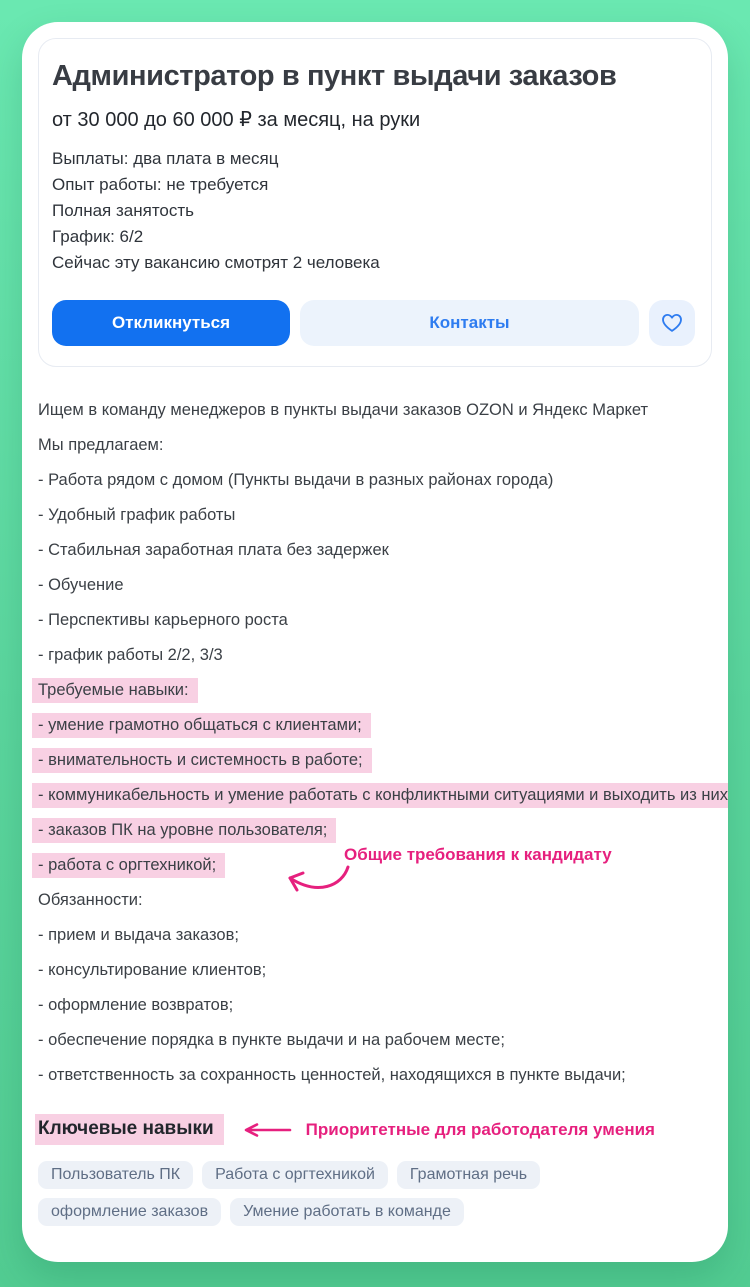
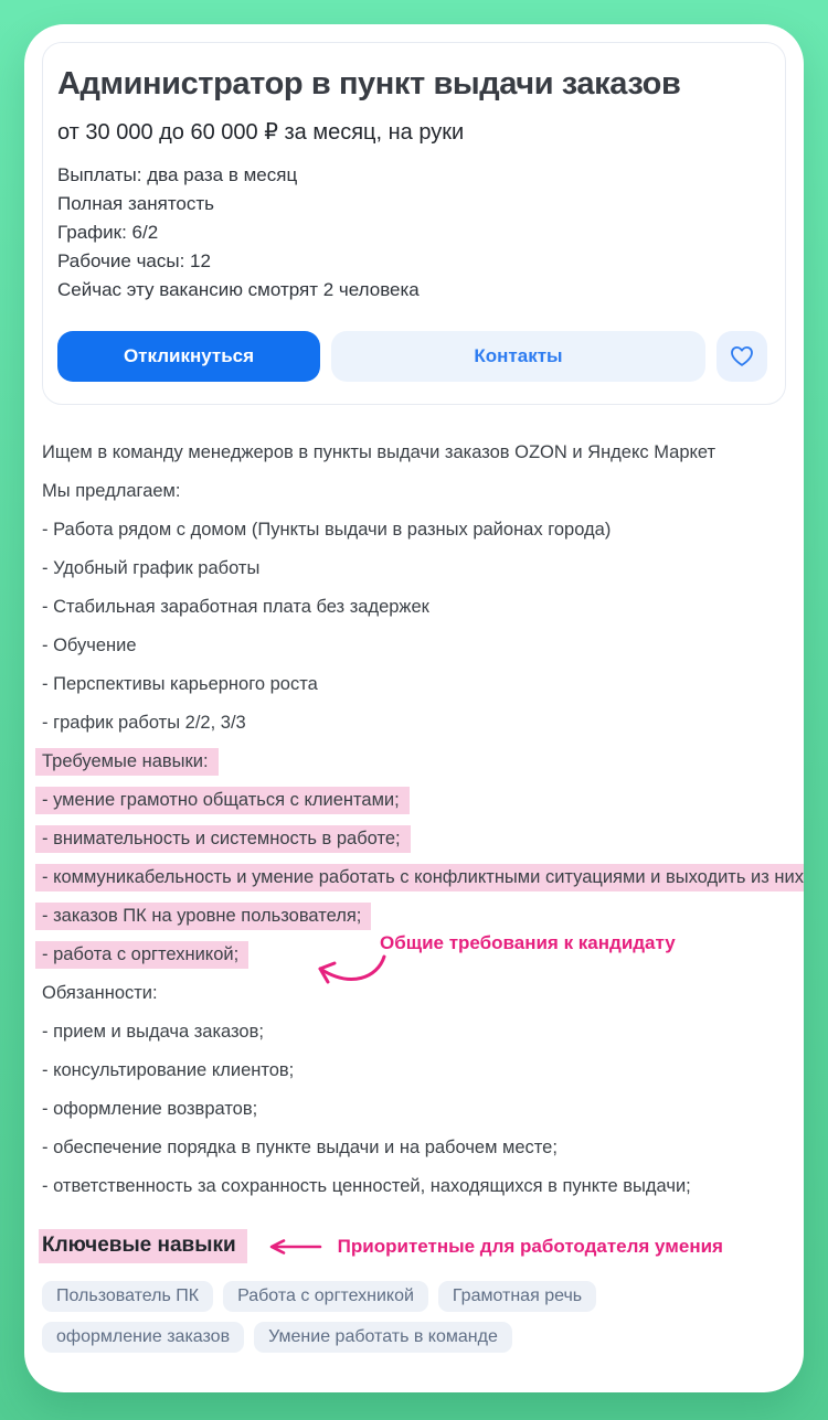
  Администратор в пункт выдачи заказов
  от 30 000 до 60 000 ₽ за месяц, на руки
- Выплаты: два плата в месяц
+ Выплаты: два раза в месяц
- Опыт работы: не требуется
  Полная занятость
  График: 6/2
+ Рабочие часы: 12
  Сейчас эту вакансию смотрят 2 человека
  Откликнуться
  Контакты
  Ищем в команду менеджеров в пункты выдачи заказов OZON и Яндекс Маркет
  Мы предлагаем:
  - Работа рядом с домом (Пункты выдачи в разных районах города)
  - Удобный график работы
  - Стабильная заработная плата без задержек
  - Обучение
  - Перспективы карьерного роста
  - график работы 2/2, 3/3
  Требуемые навыки:
  - умение грамотно общаться с клиентами;
  - внимательность и системность в работе;
  - коммуникабельность и умение работать с конфликтными ситуациями и выходить из них
  - заказов ПК на уровне пользователя;
  - работа с оргтехникой;
  Общие требования к кандидату
  Обязанности:
  - прием и выдача заказов;
  - консультирование клиентов;
  - оформление возвратов;
  - обеспечение порядка в пункте выдачи и на рабочем месте;
  - ответственность за сохранность ценностей, находящихся в пункте выдачи;
  Ключевые навыки
  Приоритетные для работодателя умения
  Пользователь ПК
  Работа с оргтехникой
  Грамотная речь
  оформление заказов
  Умение работать в команде
